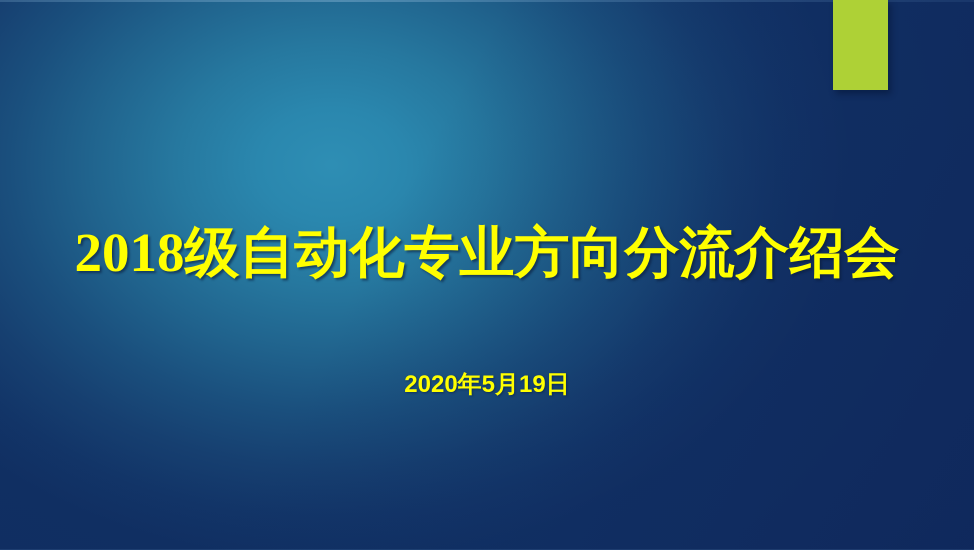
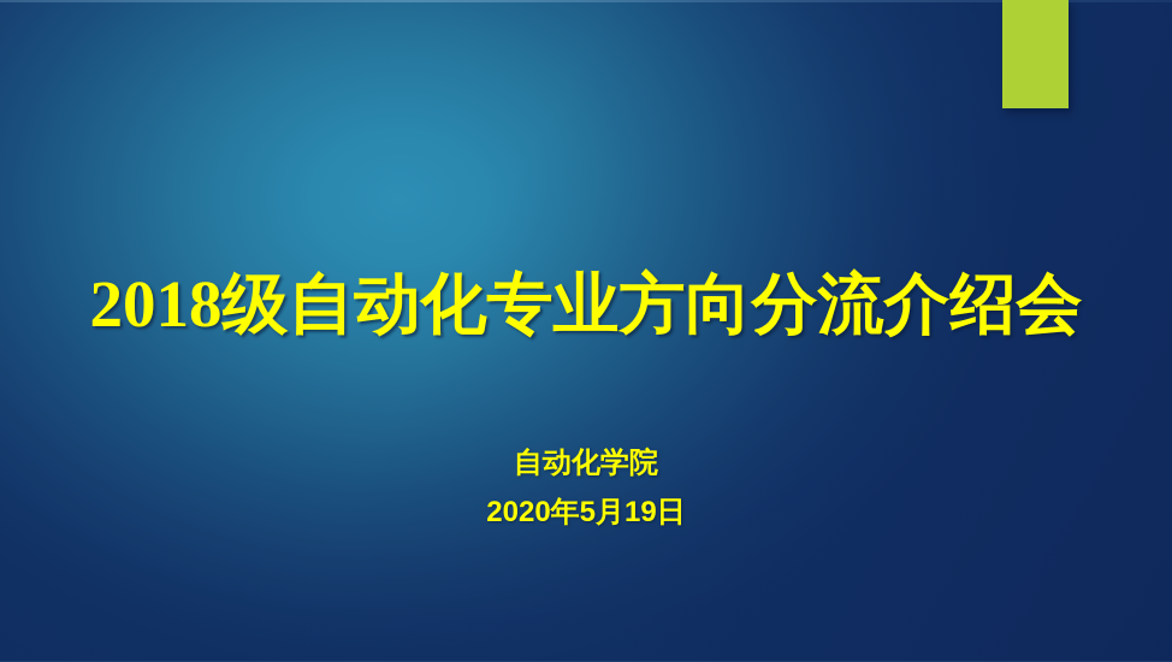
  2018级自动化专业方向分流介绍会
+ 自动化学院
  2020年5月19日
